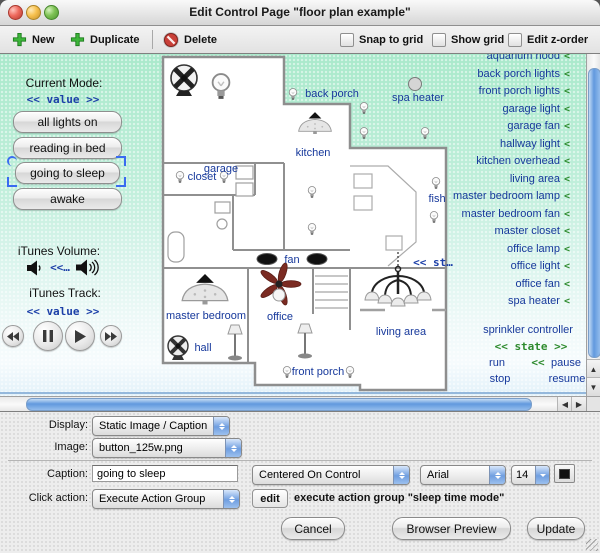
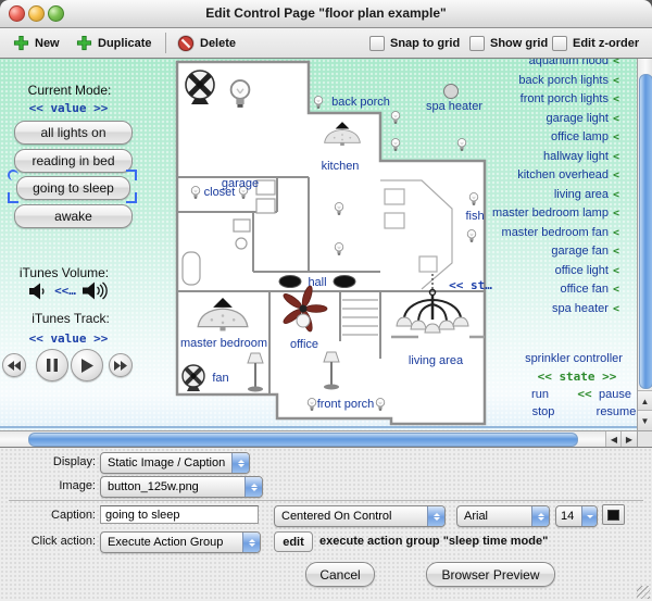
  Edit Control Page "floor plan example"
  New
  Duplicate
  Delete
  Snap to grid
  Show grid
  Edit z-order
  Current Mode:
  << value >>
  all lights on
  reading in bed
  going to sleep
  awake
  iTunes Volume:
  <<…
  iTunes Track:
  << value >>
  garage
  back porch
  spa heater
  kitchen
  closet
  fish
- fan
+ hall
  master bedroom
  office
- hall
+ fan
  living area
  front porch
  << st…
  aquarium hood <
  back porch lights <
  front porch lights <
  garage light <
- garage fan <
+ office lamp <
  hallway light <
  kitchen overhead <
  living area <
  master bedroom lamp <
  master bedroom fan <
- master closet <
- office lamp <
+ garage fan <
  office light <
  office fan <
  spa heater <
  sprinkler controller
  << state >>
  run
  <<
  pause
  stop
  resume
  ▲
  ▼
  ◀
  ▶
  Display:
  Static Image / Caption
  Image:
  button_125w.png
  Caption:
  going to sleep
  Centered On Control
  Arial
  14
  Click action:
  Execute Action Group
  edit
  execute action group "sleep time mode"
  Cancel
  Browser Preview
- Update
